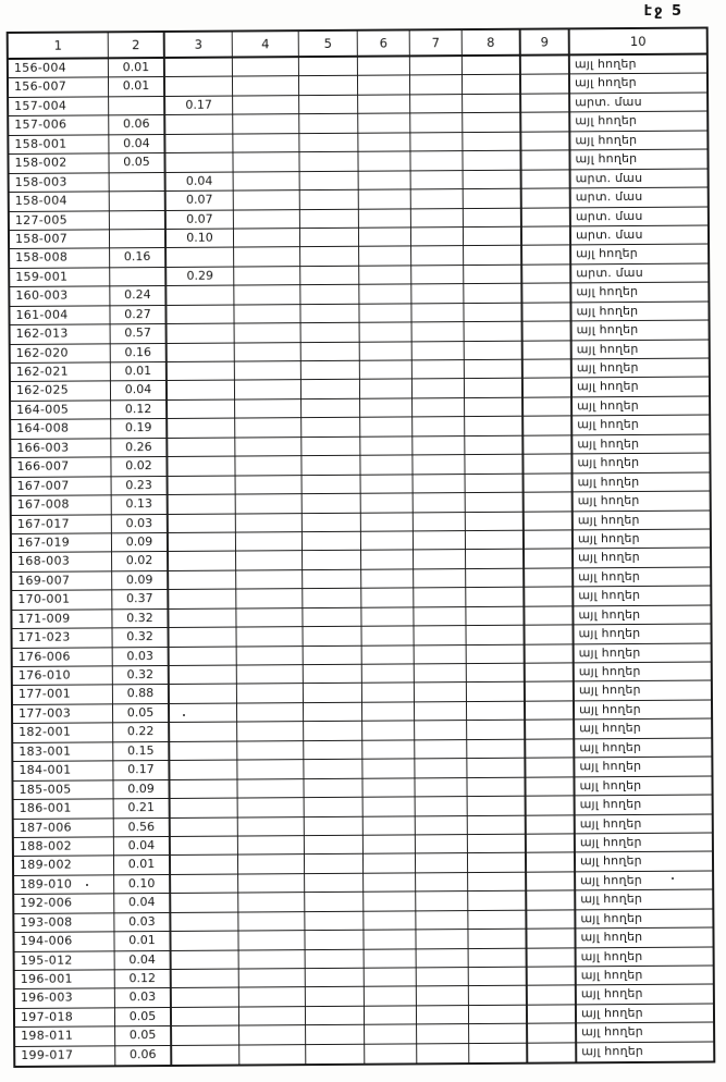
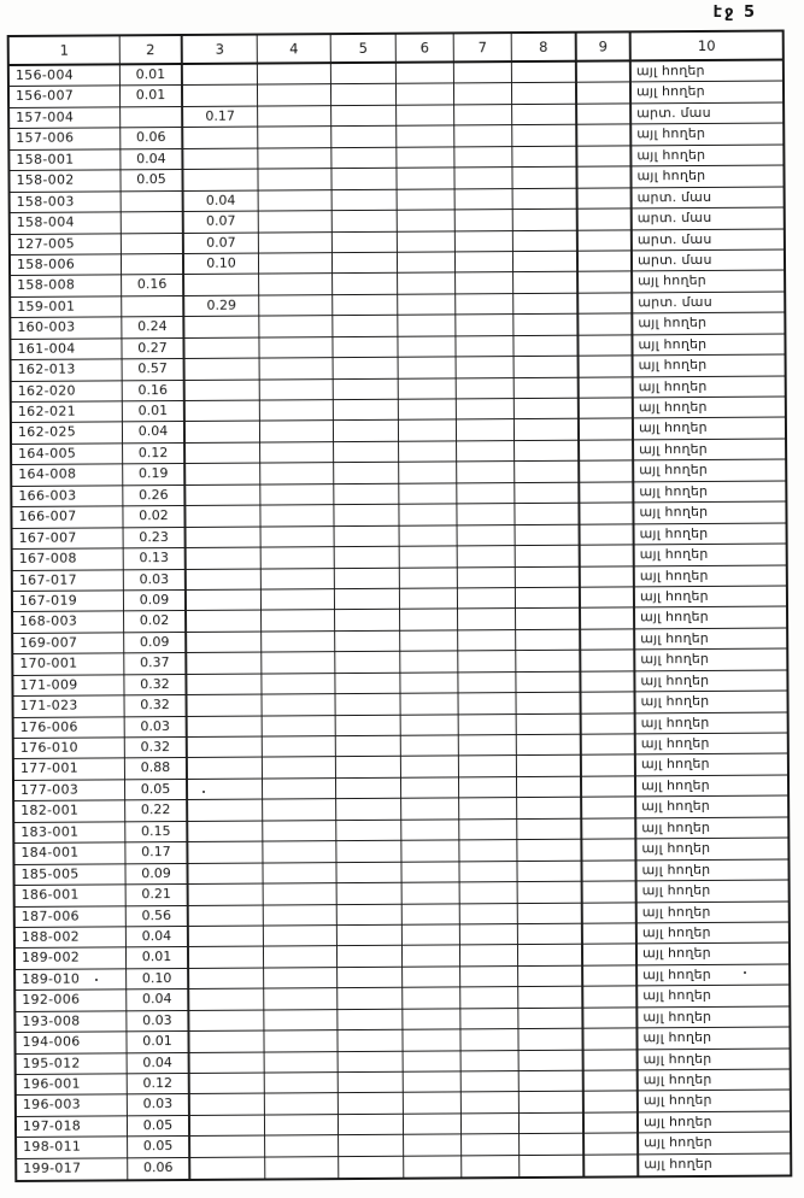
  էջ 5
  1
  2
  3
  4
  5
  6
  7
  8
  9
  10
  156-004
  0.01
  այլ հողեր
  156-007
  0.01
  այլ հողեր
  157-004
  0.17
  արտ. մաս
  157-006
  0.06
  այլ հողեր
  158-001
  0.04
  այլ հողեր
  158-002
  0.05
  այլ հողեր
  158-003
  0.04
  արտ. մաս
  158-004
  0.07
  արտ. մաս
  127-005
  0.07
  արտ. մաս
- 158-007
+ 158-006
  0.10
  արտ. մաս
  158-008
  0.16
  այլ հողեր
  159-001
  0.29
  արտ. մաս
  160-003
  0.24
  այլ հողեր
  161-004
  0.27
  այլ հողեր
  162-013
  0.57
  այլ հողեր
  162-020
  0.16
  այլ հողեր
  162-021
  0.01
  այլ հողեր
  162-025
  0.04
  այլ հողեր
  164-005
  0.12
  այլ հողեր
  164-008
  0.19
  այլ հողեր
  166-003
  0.26
  այլ հողեր
  166-007
  0.02
  այլ հողեր
  167-007
  0.23
  այլ հողեր
  167-008
  0.13
  այլ հողեր
  167-017
  0.03
  այլ հողեր
  167-019
  0.09
  այլ հողեր
  168-003
  0.02
  այլ հողեր
  169-007
  0.09
  այլ հողեր
  170-001
  0.37
  այլ հողեր
  171-009
  0.32
  այլ հողեր
  171-023
  0.32
  այլ հողեր
  176-006
  0.03
  այլ հողեր
  176-010
  0.32
  այլ հողեր
  177-001
  0.88
  այլ հողեր
  177-003
  0.05
  այլ հողեր
  182-001
  0.22
  այլ հողեր
  183-001
  0.15
  այլ հողեր
  184-001
  0.17
  այլ հողեր
  185-005
  0.09
  այլ հողեր
  186-001
  0.21
  այլ հողեր
  187-006
  0.56
  այլ հողեր
  188-002
  0.04
  այլ հողեր
  189-002
  0.01
  այլ հողեր
  189-010
  0.10
  այլ հողեր
  192-006
  0.04
  այլ հողեր
  193-008
  0.03
  այլ հողեր
  194-006
  0.01
  այլ հողեր
  195-012
  0.04
  այլ հողեր
  196-001
  0.12
  այլ հողեր
  196-003
  0.03
  այլ հողեր
  197-018
  0.05
  այլ հողեր
  198-011
  0.05
  այլ հողեր
  199-017
  0.06
  այլ հողեր
